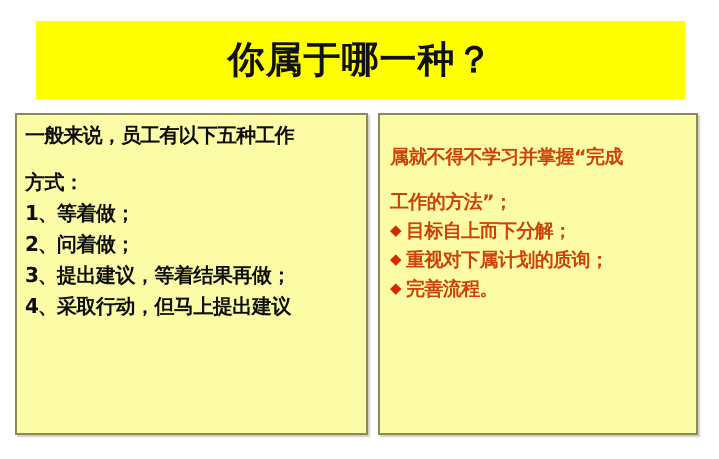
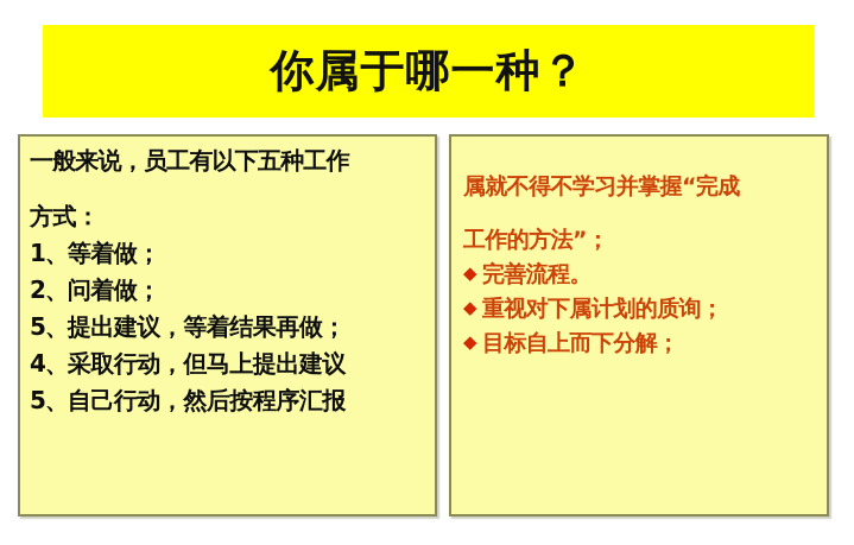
  你属于哪一种？
  一般来说，员工有以下五种工作
  方式：
  1、等着做；
  2、问着做；
- 3、提出建议，等着结果再做；
+ 5、提出建议，等着结果再做；
  4、采取行动，但马上提出建议
+ 5、自己行动，然后按程序汇报
  属就不得不学习并掌握“完成
  工作的方法”；
  ◆
- 目标自上而下分解；
+ 完善流程。
  ◆
  重视对下属计划的质询；
  ◆
- 完善流程。
+ 目标自上而下分解；
